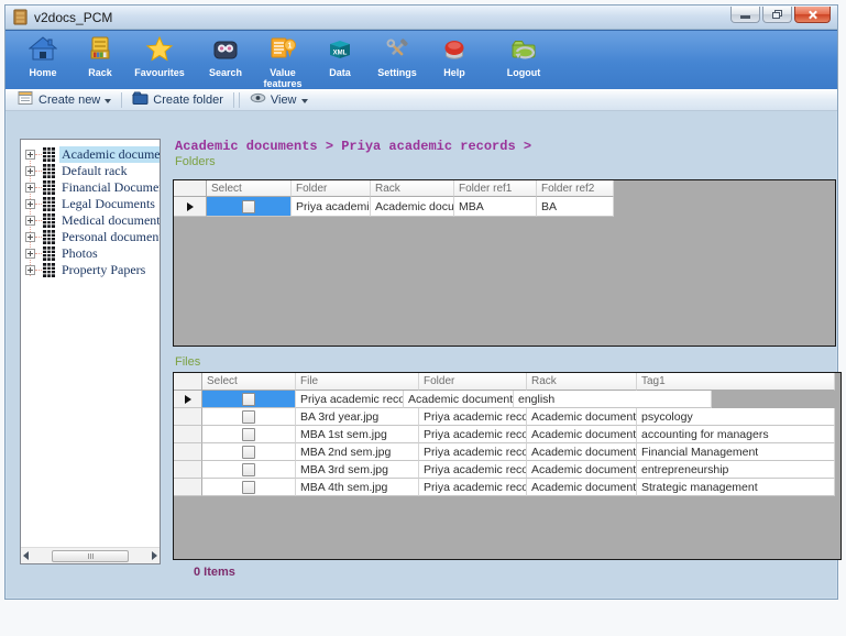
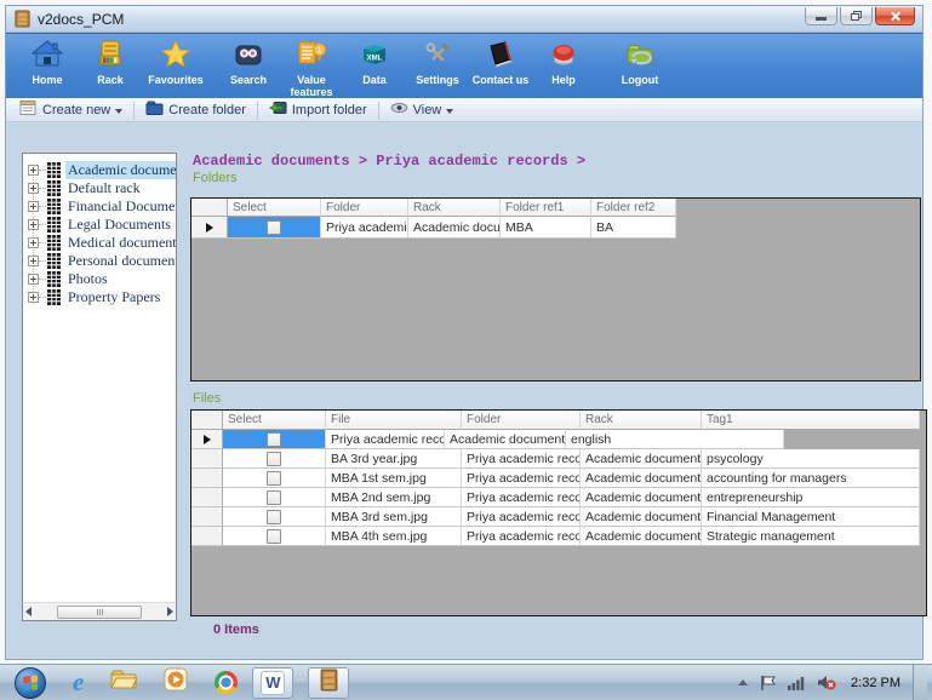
  v2docs_PCM
  Home
  Rack
  Favourites
  Search
  Value features
  Data
  Settings
+ Contact us
  Help
  Logout
  Create new
  Create folder
+ Import folder
  View
  Academic docume
  Default rack
  Financial Docume
  Legal Documents
  Medical document
  Personal documen
  Photos
  Property Papers
  Academic documents > Priya academic records >
  Folders
  Select
  Folder
  Rack
  Folder ref1
  Folder ref2
  Priya academi
  Academic docu
  MBA
  BA
  Files
  Select
  File
  Folder
  Rack
  Tag1
  Priya academic reco
  Academic document
  english
  BA 3rd year.jpg
  Priya academic reco
  Academic document
  psycology
  MBA 1st sem.jpg
  Priya academic reco
  Academic document
  accounting for managers
  MBA 2nd sem.jpg
  Priya academic reco
  Academic document
- Financial Management
+ entrepreneurship
  MBA 3rd sem.jpg
  Priya academic reco
  Academic document
- entrepreneurship
+ Financial Management
  MBA 4th sem.jpg
  Priya academic reco
  Academic document
  Strategic management
  0 Items
+ e
+ W
+ 2:32 PM
